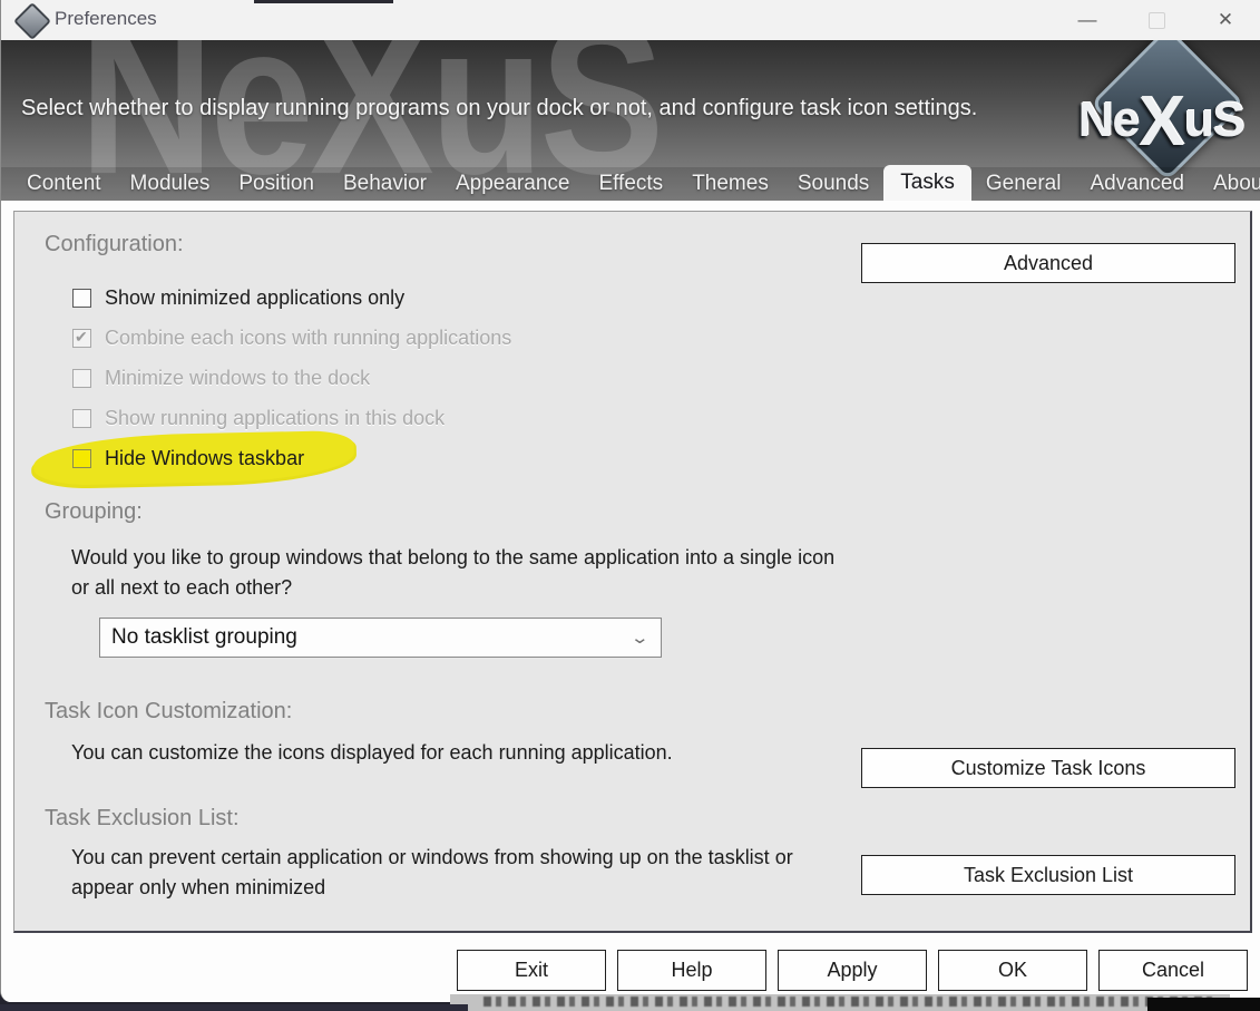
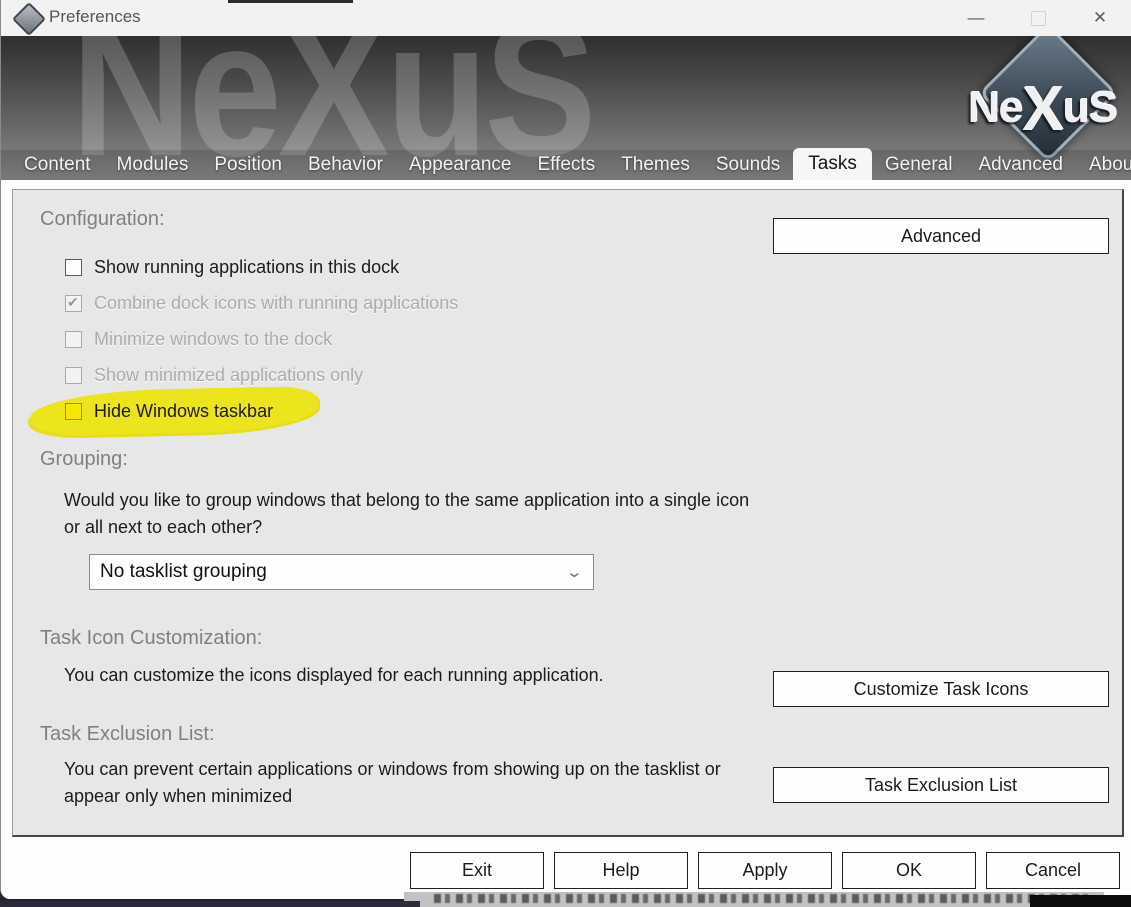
  Preferences
  —
  ✕
  NeXuS
- Select whether to display running programs on your dock or not, and configure task icon settings.
  NeXuS
  Content
  Modules
  Position
  Behavior
  Appearance
  Effects
  Themes
  Sounds
  Tasks
  General
  Advanced
  Abou
  Configuration:
- Show minimized applications only
+ Show running applications in this dock
- Combine each icons with running applications
+ Combine dock icons with running applications
  Minimize windows to the dock
- Show running applications in this dock
+ Show minimized applications only
  Hide Windows taskbar
  Advanced
  Grouping:
  Would you like to group windows that belong to the same application into a single icon or all next to each other?
  No tasklist grouping
  ⌄
  Task Icon Customization:
  You can customize the icons displayed for each running application.
  Customize Task Icons
  Task Exclusion List:
- You can prevent certain application or windows from showing up on the tasklist or appear only when minimized
+ You can prevent certain applications or windows from showing up on the tasklist or appear only when minimized
  Task Exclusion List
  Exit
  Help
  Apply
  OK
  Cancel
